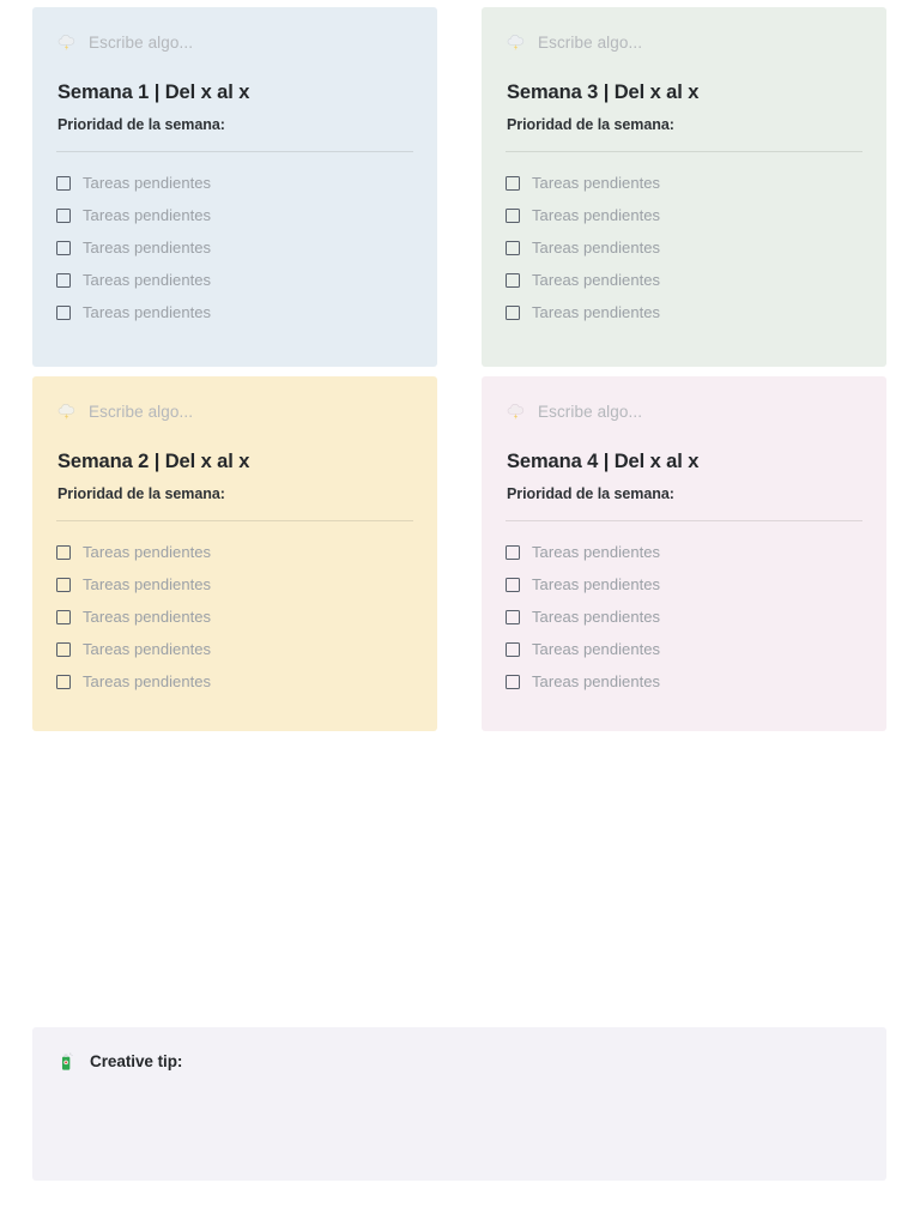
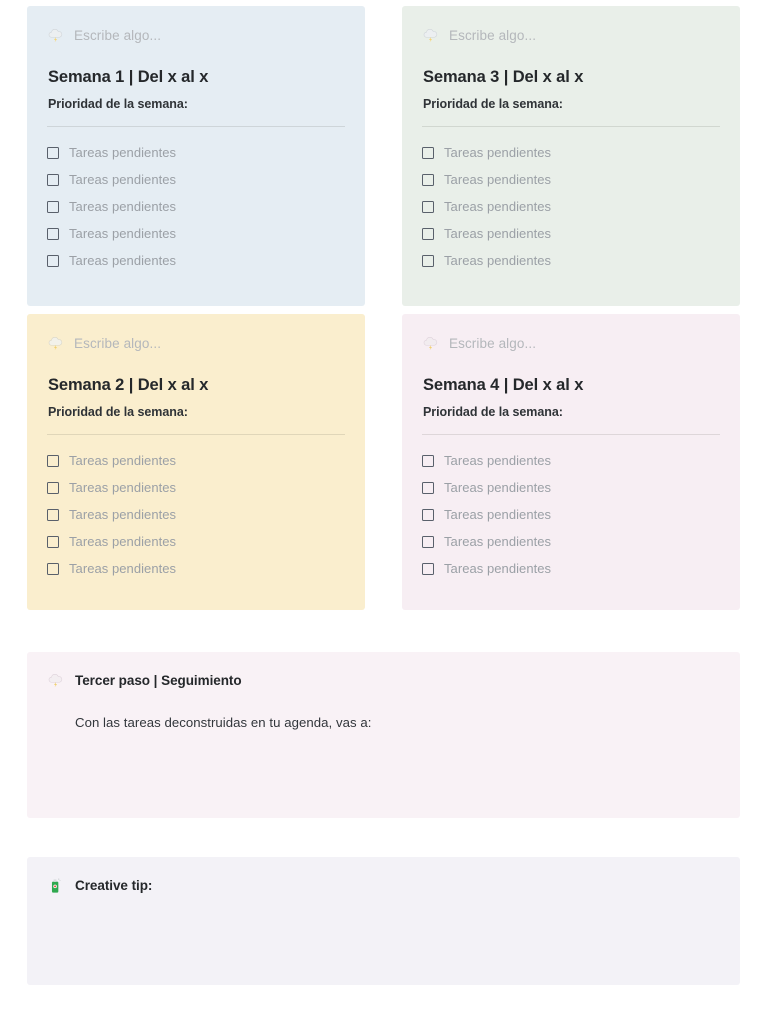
  Escribe algo...
  Semana 1 | Del x al x
  Prioridad de la semana:
  Tareas pendientes
  Tareas pendientes
  Tareas pendientes
  Tareas pendientes
  Tareas pendientes
  Escribe algo...
  Semana 3 | Del x al x
  Prioridad de la semana:
  Tareas pendientes
  Tareas pendientes
  Tareas pendientes
  Tareas pendientes
  Tareas pendientes
  Escribe algo...
  Semana 2 | Del x al x
  Prioridad de la semana:
  Tareas pendientes
  Tareas pendientes
  Tareas pendientes
  Tareas pendientes
  Tareas pendientes
  Escribe algo...
  Semana 4 | Del x al x
  Prioridad de la semana:
  Tareas pendientes
  Tareas pendientes
  Tareas pendientes
  Tareas pendientes
  Tareas pendientes
+ Tercer paso | Seguimiento
+ Con las tareas deconstruidas en tu agenda, vas a:
  Creative tip:
